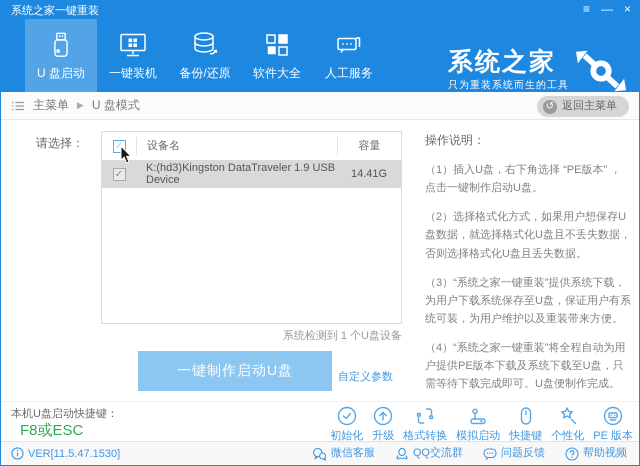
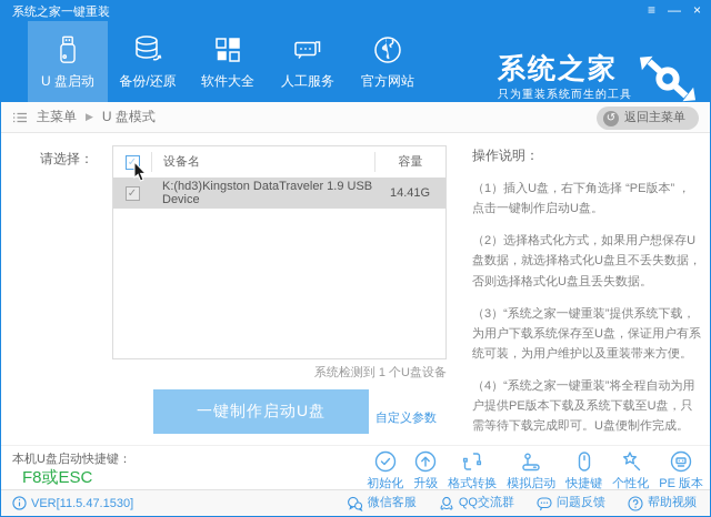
  系统之家一键重装
  ≡
  —
  ×
  U 盘启动
- 一键装机
  备份/还原
  软件大全
  人工服务
+ 官方网站
  系统之家
  只为重装系统而生的工具
  主菜单
  ▶
  U 盘模式
  ↺
  返回主菜单
  请选择：
  ✓
  设备名
  容量
  ✓
  K:(hd3)Kingston DataTraveler 1.9 USB Device
  14.41G
  系统检测到 1 个U盘设备
  一键制作启动U盘
  自定义参数
  操作说明：
  （1）插入U盘，右下角选择 “PE版本” ，点击一键制作启动U盘。
  （2）选择格式化方式，如果用户想保存U盘数据，就选择格式化U盘且不丢失数据，否则选择格式化U盘且丢失数据。
  （3）“系统之家一键重装”提供系统下载，为用户下载系统保存至U盘，保证用户有系统可装，为用户维护以及重装带来方便。
  （4）“系统之家一键重装”将全程自动为用户提供PE版本下载及系统下载至U盘，只需等待下载完成即可。U盘便制作完成。
  本机U盘启动快捷键：
  F8或ESC
  初始化
  升级
  格式转换
  模拟启动
  快捷键
  个性化
  PE 版本
  VER[11.5.47.1530]
  微信客服
  QQ交流群
  问题反馈
  帮助视频
